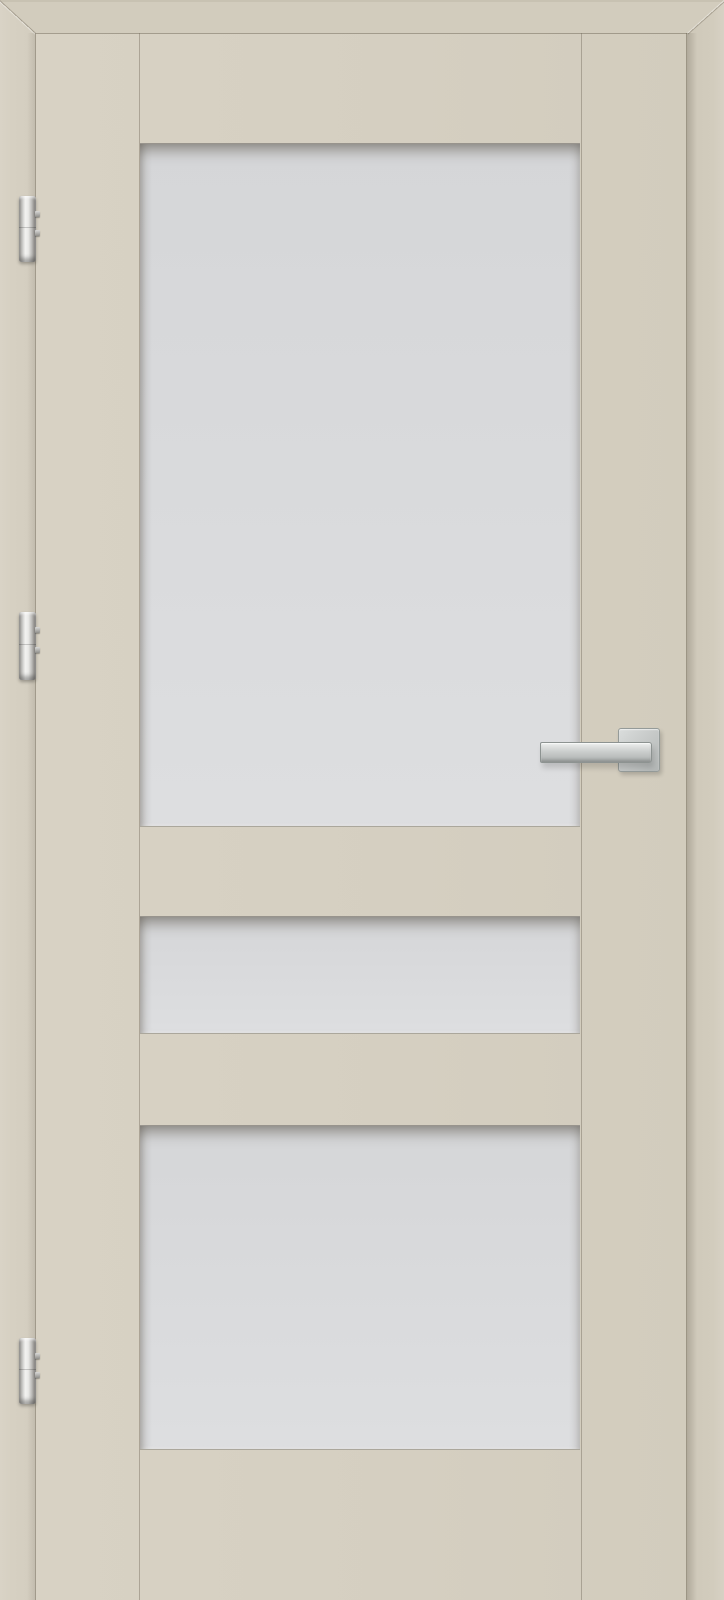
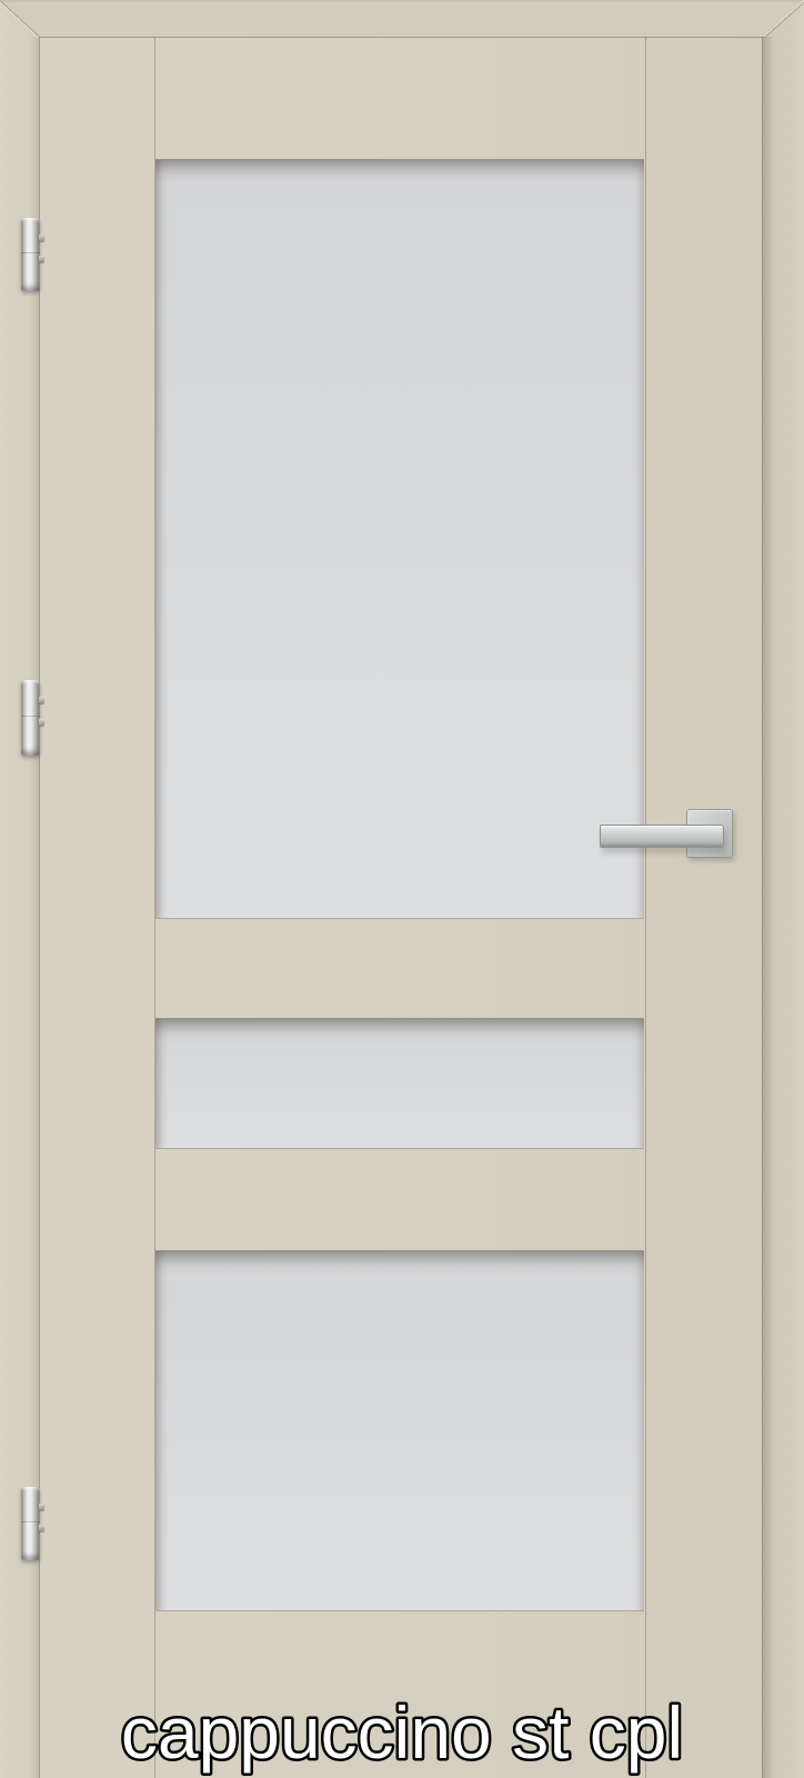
+ cappuccino st cpl
